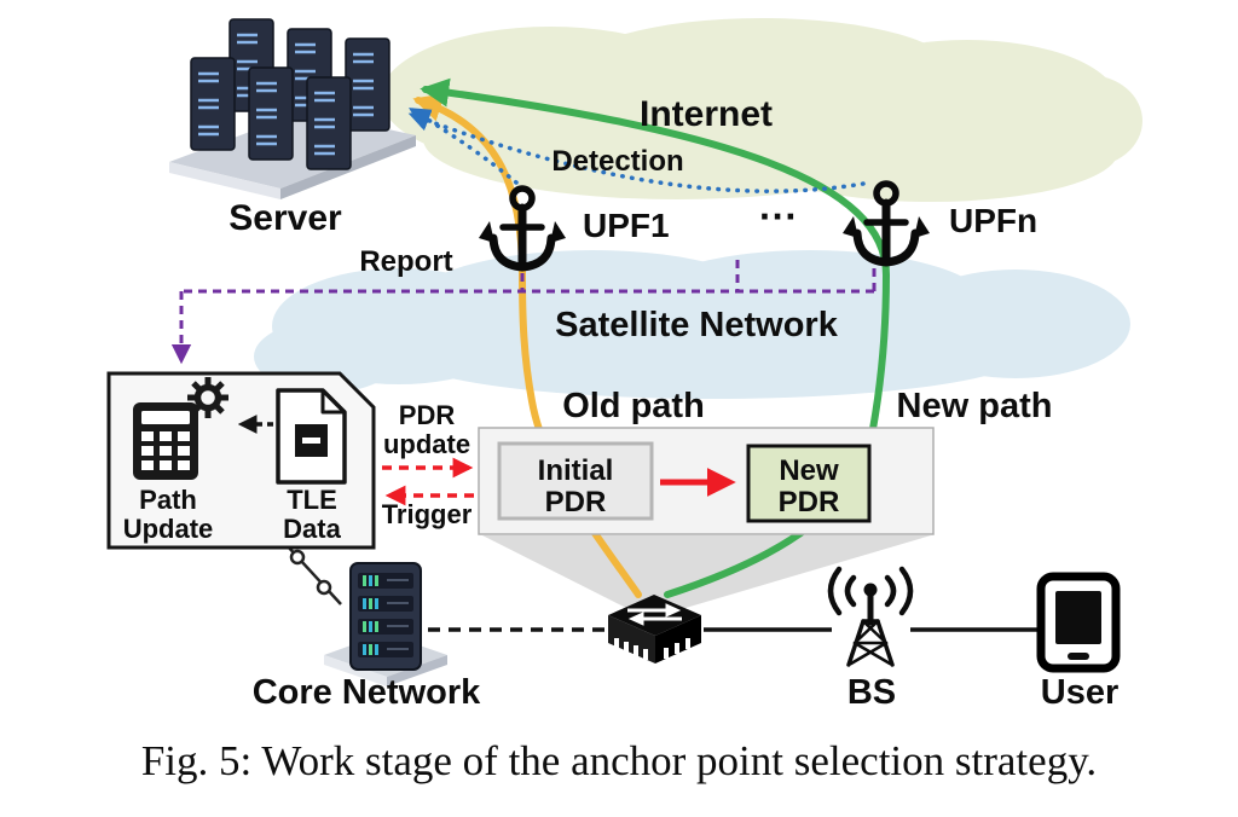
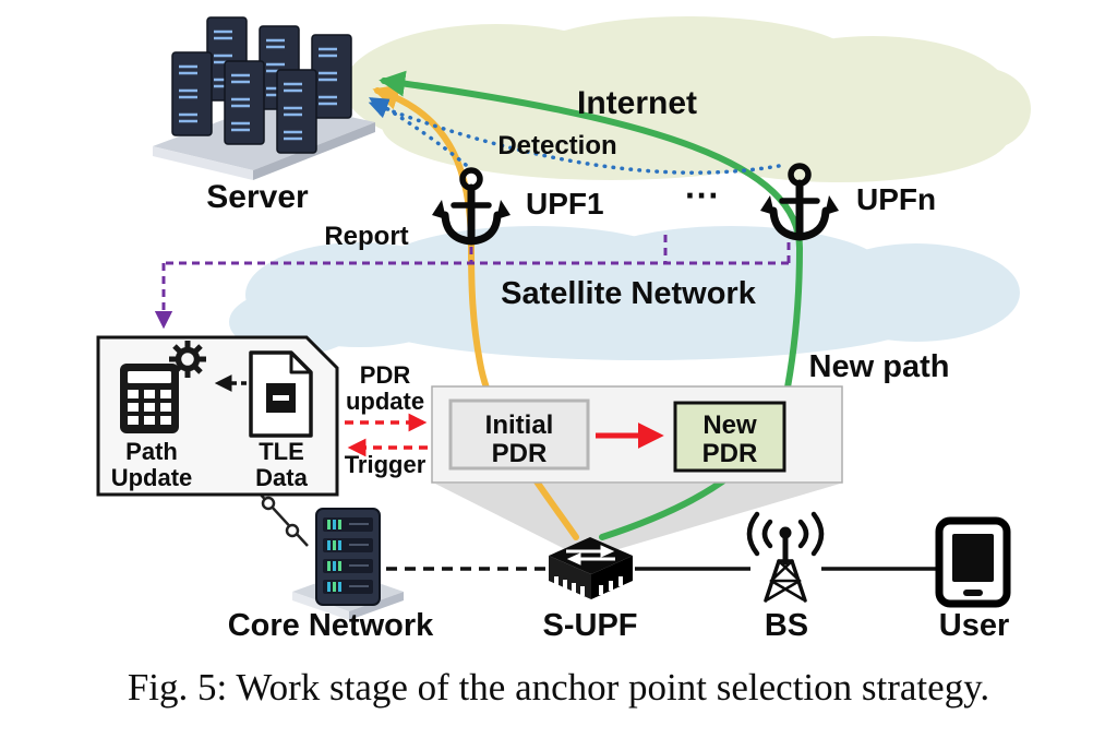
  Initial
  PDR
  New
  PDR
  Path
  Update
  TLE
  Data
  PDR
  update
  Trigger
  Internet
  Detection
  Server
  UPF1
  ···
  UPFn
  Report
  Satellite Network
- Old path
  New path
  Core Network
+ S-UPF
  BS
  User
  Fig. 5: Work stage of the anchor point selection strategy.
